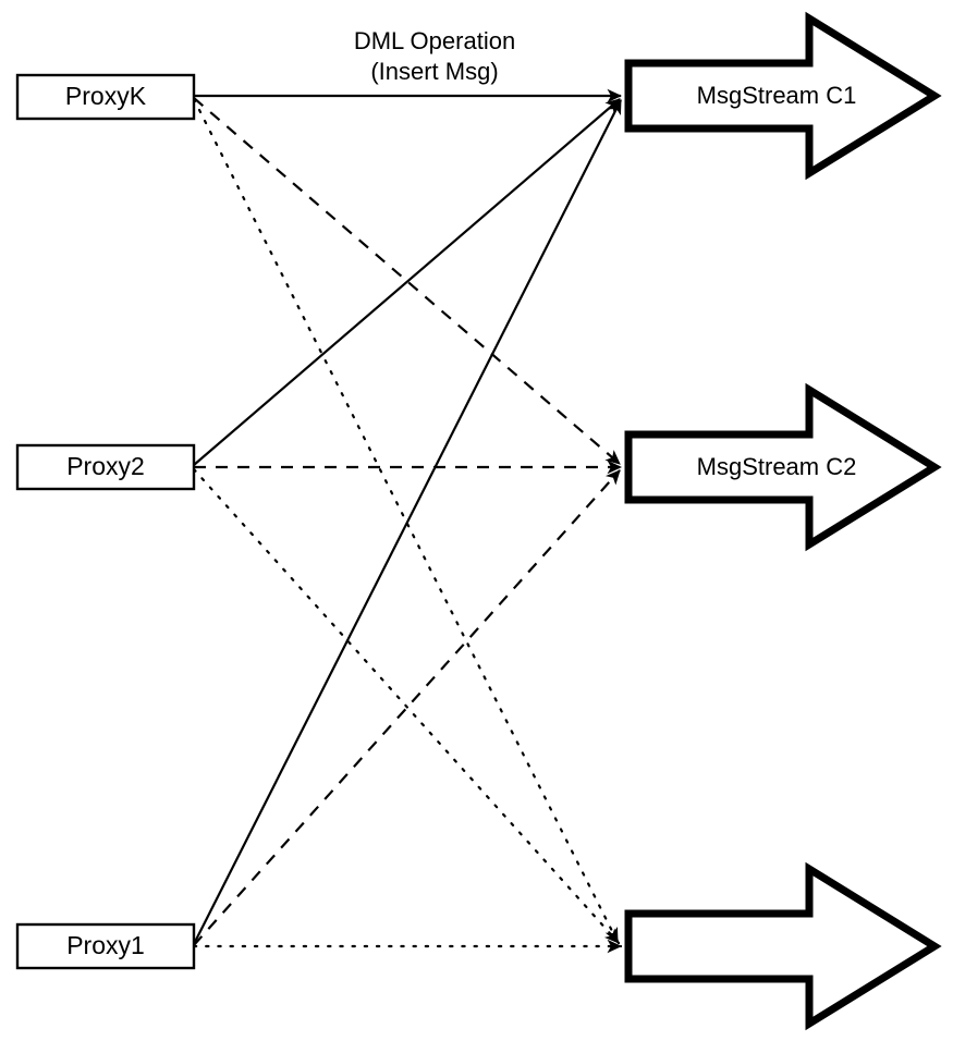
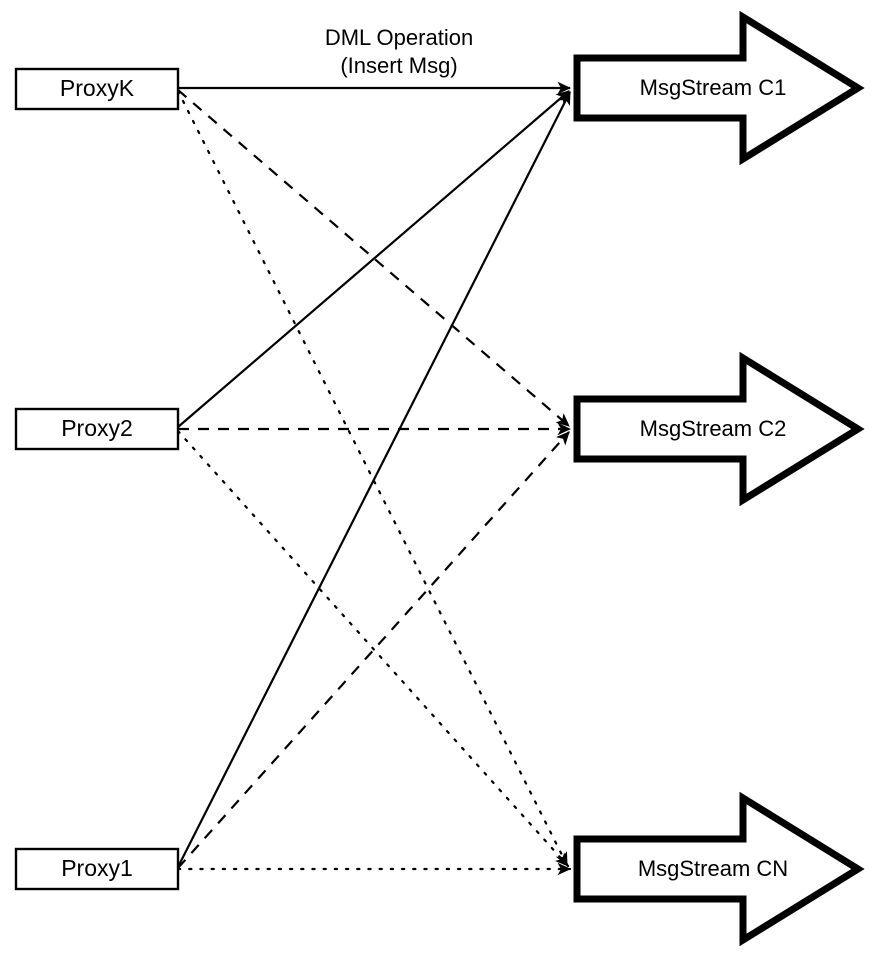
  DML Operation
  (Insert Msg)
  ProxyK
  Proxy2
  Proxy1
  MsgStream C1
  MsgStream C2
+ MsgStream CN
